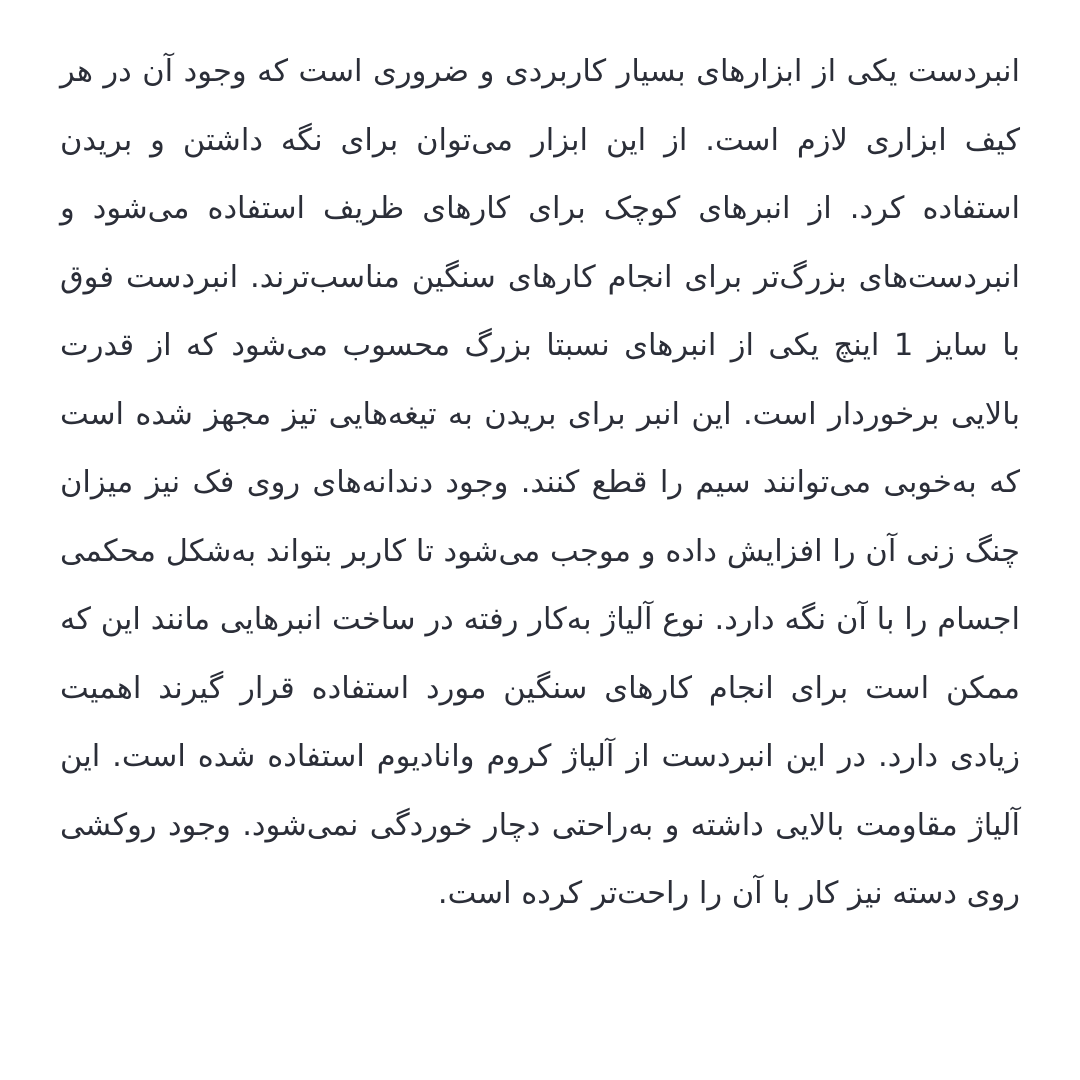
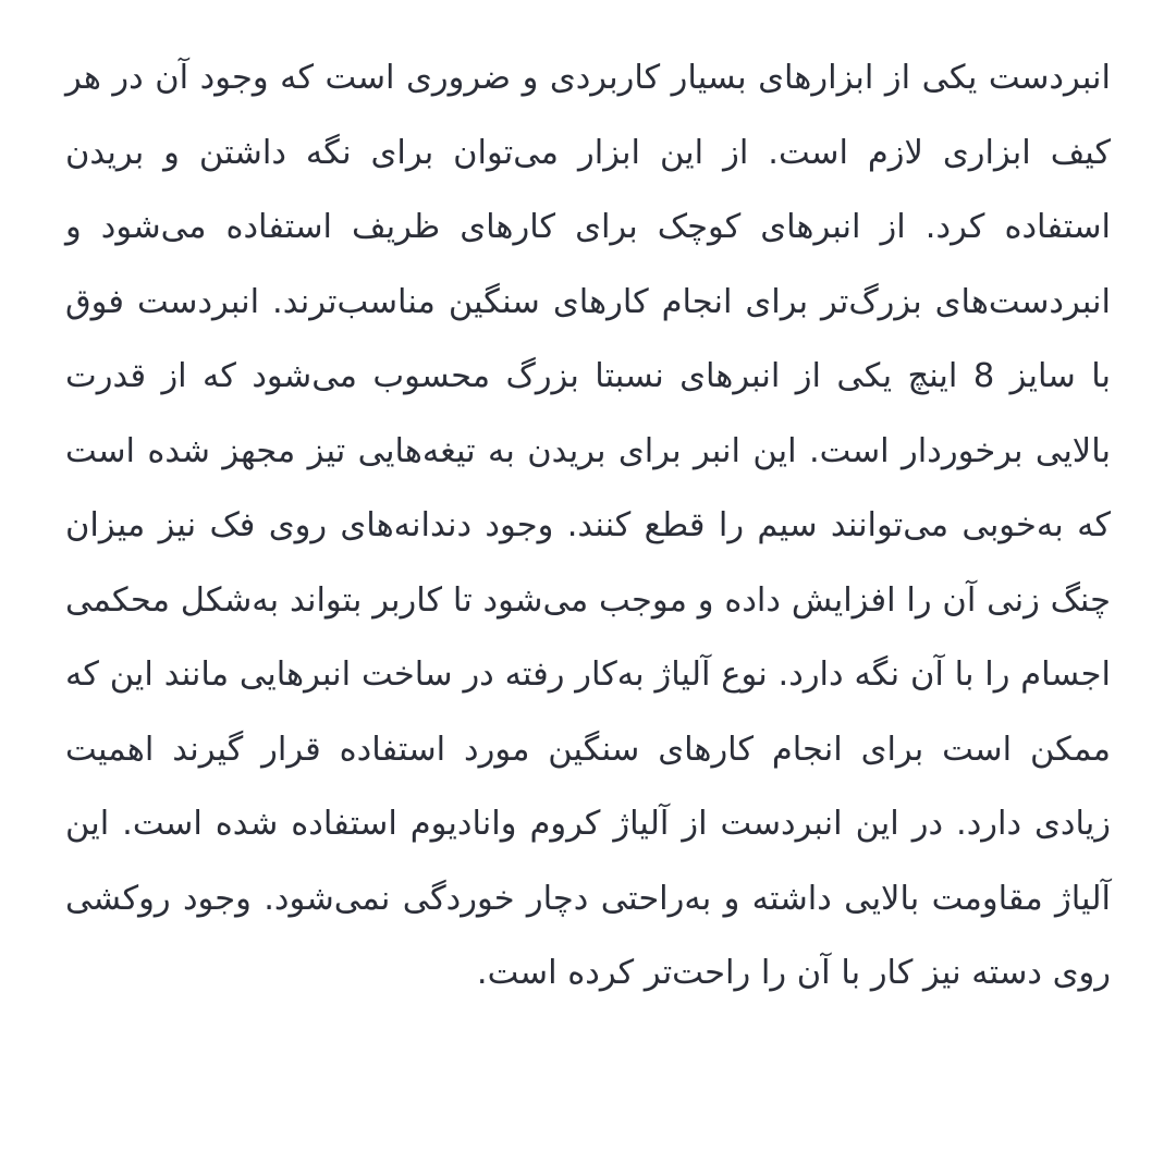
- انبردست یکی از ابزارهای بسیار کاربردی و ضروری است که وجود آن در هر کیف ابزاری لازم است. از این ابزار می‌توان برای نگه داشتن و بریدن استفاده کرد. از انبرهای کوچک برای کارهای ظریف استفاده می‌شود و انبردست‌های بزرگ‌تر برای انجام کارهای سنگین مناسب‌ترند. انبردست فوق با سایز 1 اینچ یکی از انبرهای نسبتا بزرگ محسوب می‌شود که از قدرت بالایی برخوردار است. این انبر برای بریدن به تیغه‌هایی تیز مجهز شده است که به‌خوبی می‌توانند سیم را قطع کنند. وجود دندانه‌های روی فک نیز میزان چنگ زنی آن را افزایش داده و موجب می‌شود تا کاربر بتواند به‌شکل محکمی اجسام را با آن نگه دارد. نوع آلیاژ به‌کار رفته در ساخت انبرهایی مانند این که ممکن است برای انجام کارهای سنگین مورد استفاده قرار گیرند اهمیت زیادی دارد. در این انبردست از آلیاژ کروم واناديوم استفاده شده است. این آلیاژ مقاومت بالایی داشته و به‌راحتی دچار خوردگی نمی‌شود. وجود روکشی روی دسته نیز کار با آن را راحت‌تر کرده است.
+ انبردست یکی از ابزارهای بسیار کاربردی و ضروری است که وجود آن در هر کیف ابزاری لازم است. از این ابزار می‌توان برای نگه داشتن و بریدن استفاده کرد. از انبرهای کوچک برای کارهای ظریف استفاده می‌شود و انبردست‌های بزرگ‌تر برای انجام کارهای سنگین مناسب‌ترند. انبردست فوق با سایز 8 اینچ یکی از انبرهای نسبتا بزرگ محسوب می‌شود که از قدرت بالایی برخوردار است. این انبر برای بریدن به تیغه‌هایی تیز مجهز شده است که به‌خوبی می‌توانند سیم را قطع کنند. وجود دندانه‌های روی فک نیز میزان چنگ زنی آن را افزایش داده و موجب می‌شود تا کاربر بتواند به‌شکل محکمی اجسام را با آن نگه دارد. نوع آلیاژ به‌کار رفته در ساخت انبرهایی مانند این که ممکن است برای انجام کارهای سنگین مورد استفاده قرار گیرند اهمیت زیادی دارد. در این انبردست از آلیاژ کروم واناديوم استفاده شده است. این آلیاژ مقاومت بالایی داشته و به‌راحتی دچار خوردگی نمی‌شود. وجود روکشی روی دسته نیز کار با آن را راحت‌تر کرده است.
